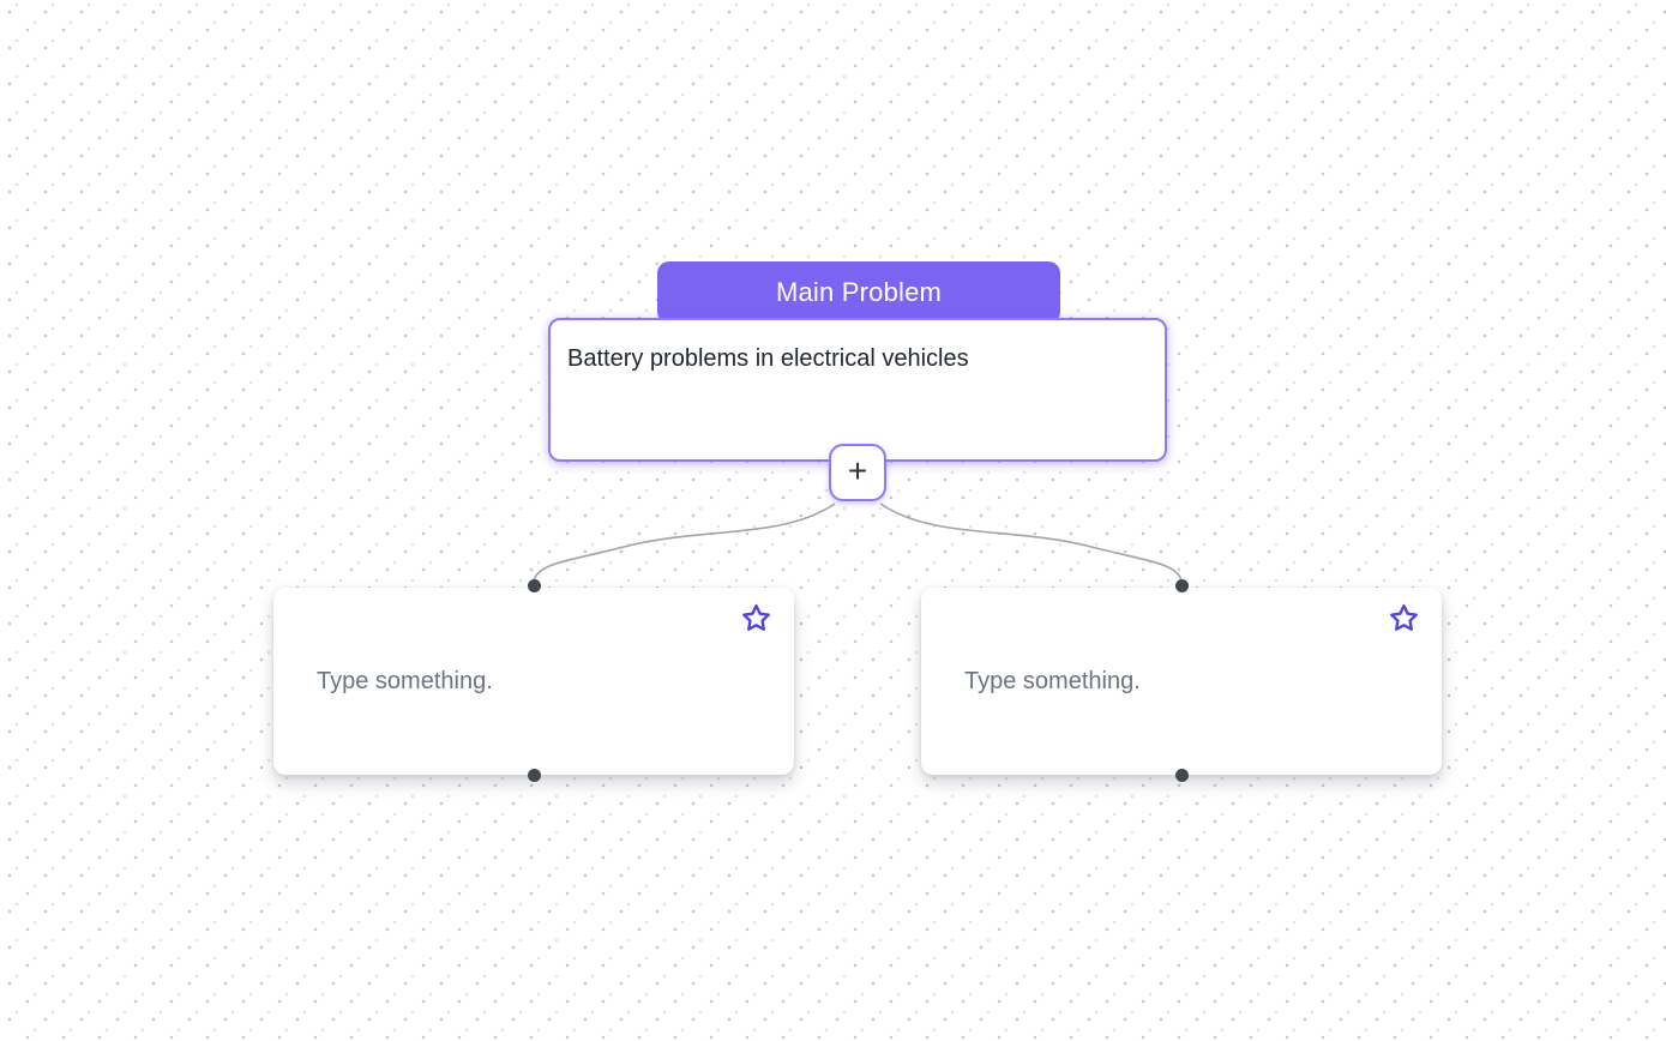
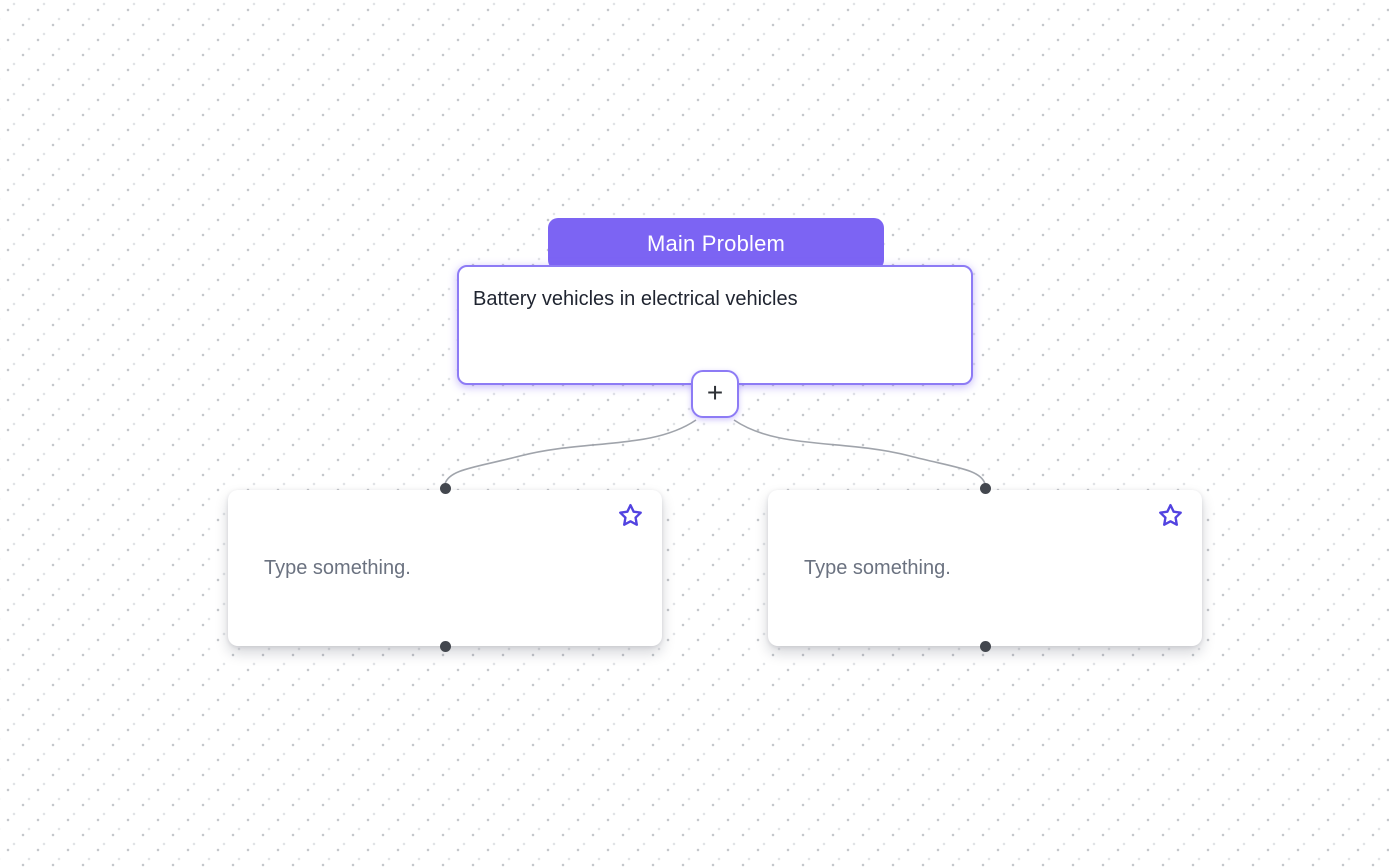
  Main Problem
- Battery problems in electrical vehicles
+ Battery vehicles in electrical vehicles
  +
  Type something.
  Type something.
